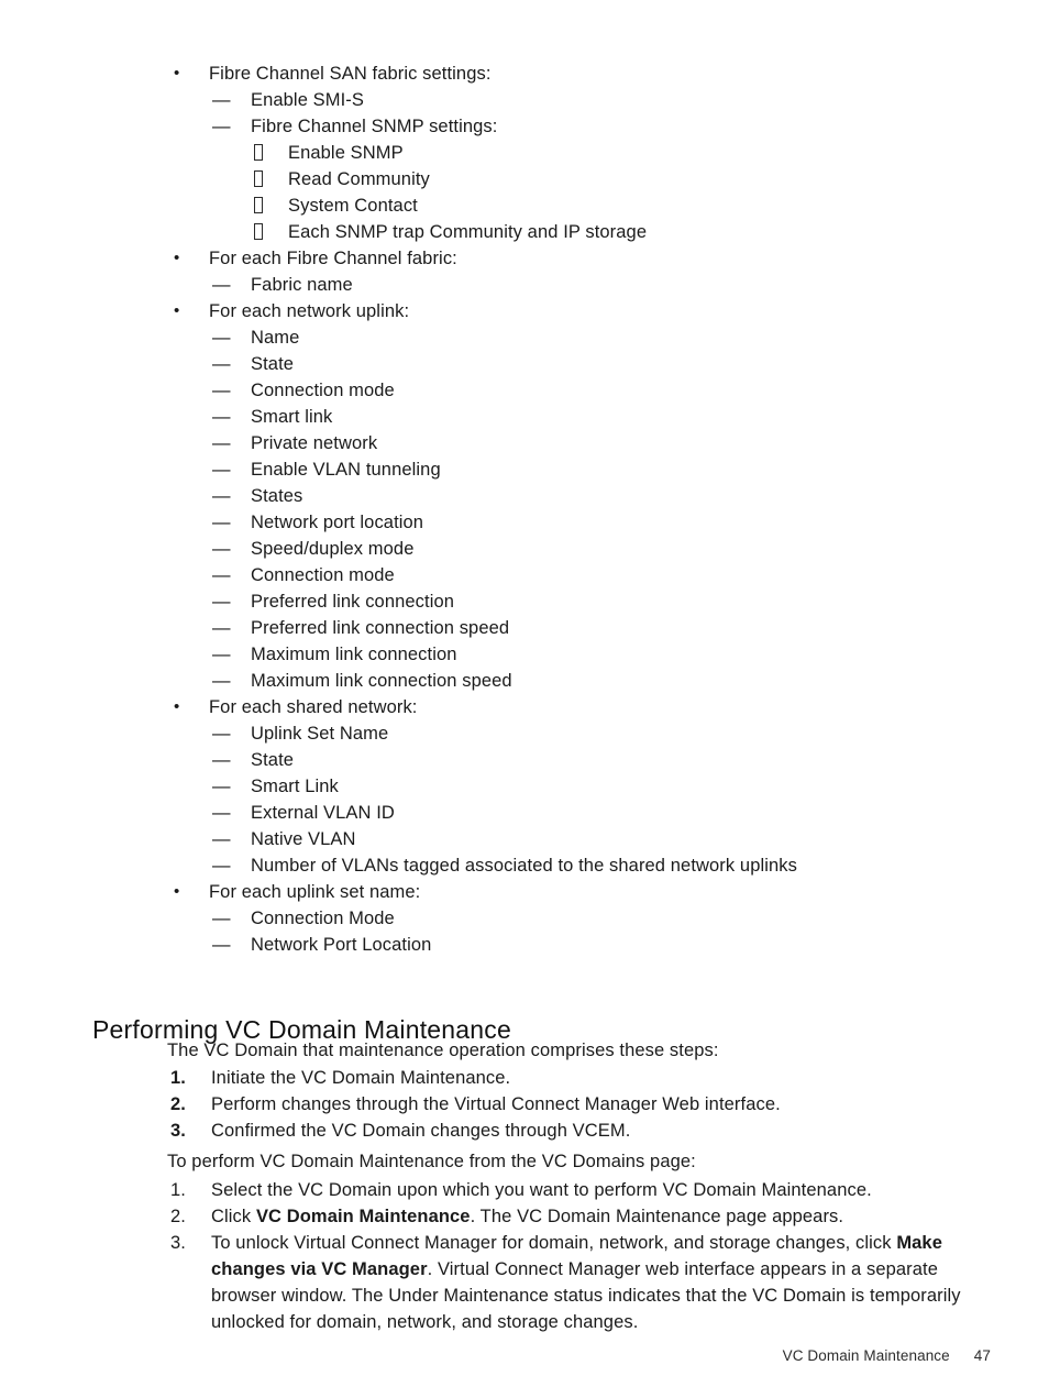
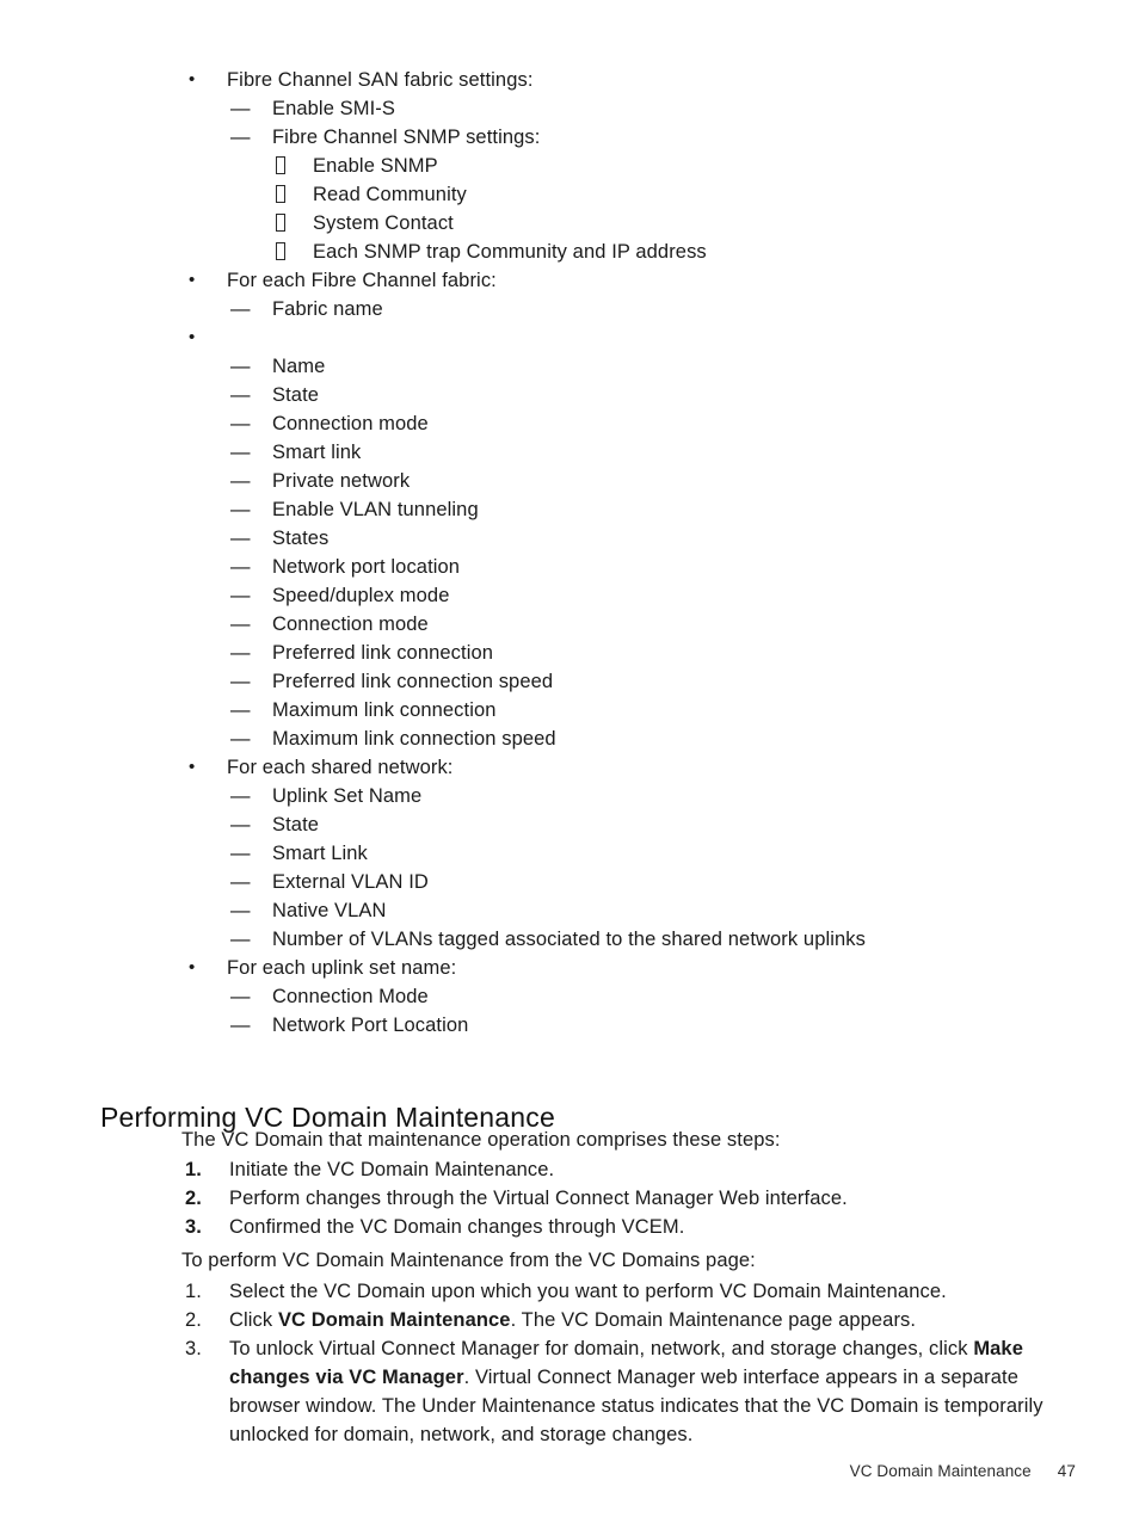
  •
  Fibre Channel SAN fabric settings:
  —
  Enable SMI-S
  —
  Fibre Channel SNMP settings:
  Enable SNMP
  Read Community
  System Contact
- Each SNMP trap Community and IP storage
+ Each SNMP trap Community and IP address
  •
  For each Fibre Channel fabric:
  —
  Fabric name
  •
- For each network uplink:
  —
  Name
  —
  State
  —
  Connection mode
  —
  Smart link
  —
  Private network
  —
  Enable VLAN tunneling
  —
  States
  —
  Network port location
  —
  Speed/duplex mode
  —
  Connection mode
  —
  Preferred link connection
  —
  Preferred link connection speed
  —
  Maximum link connection
  —
  Maximum link connection speed
  •
  For each shared network:
  —
  Uplink Set Name
  —
  State
  —
  Smart Link
  —
  External VLAN ID
  —
  Native VLAN
  —
  Number of VLANs tagged associated to the shared network uplinks
  •
  For each uplink set name:
  —
  Connection Mode
  —
  Network Port Location
  Performing VC Domain Maintenance
  The VC Domain that maintenance operation comprises these steps:
  1.
  Initiate the VC Domain Maintenance.
  2.
  Perform changes through the Virtual Connect Manager Web interface.
  3.
  Confirmed the VC Domain changes through VCEM.
  To perform VC Domain Maintenance from the VC Domains page:
  1.
  Select the VC Domain upon which you want to perform VC Domain Maintenance.
  2.
  Click VC Domain Maintenance. The VC Domain Maintenance page appears.
  3.
  To unlock Virtual Connect Manager for domain, network, and storage changes, click Make changes via VC Manager. Virtual Connect Manager web interface appears in a separate browser window. The Under Maintenance status indicates that the VC Domain is temporarily unlocked for domain, network, and storage changes.
  VC Domain Maintenance 47
